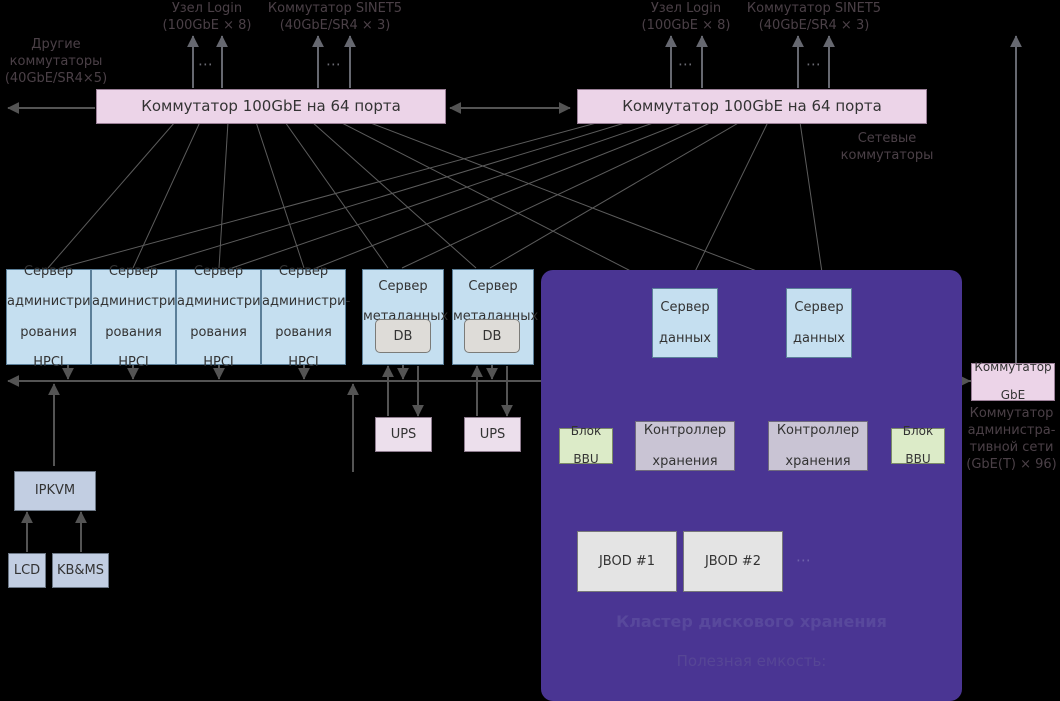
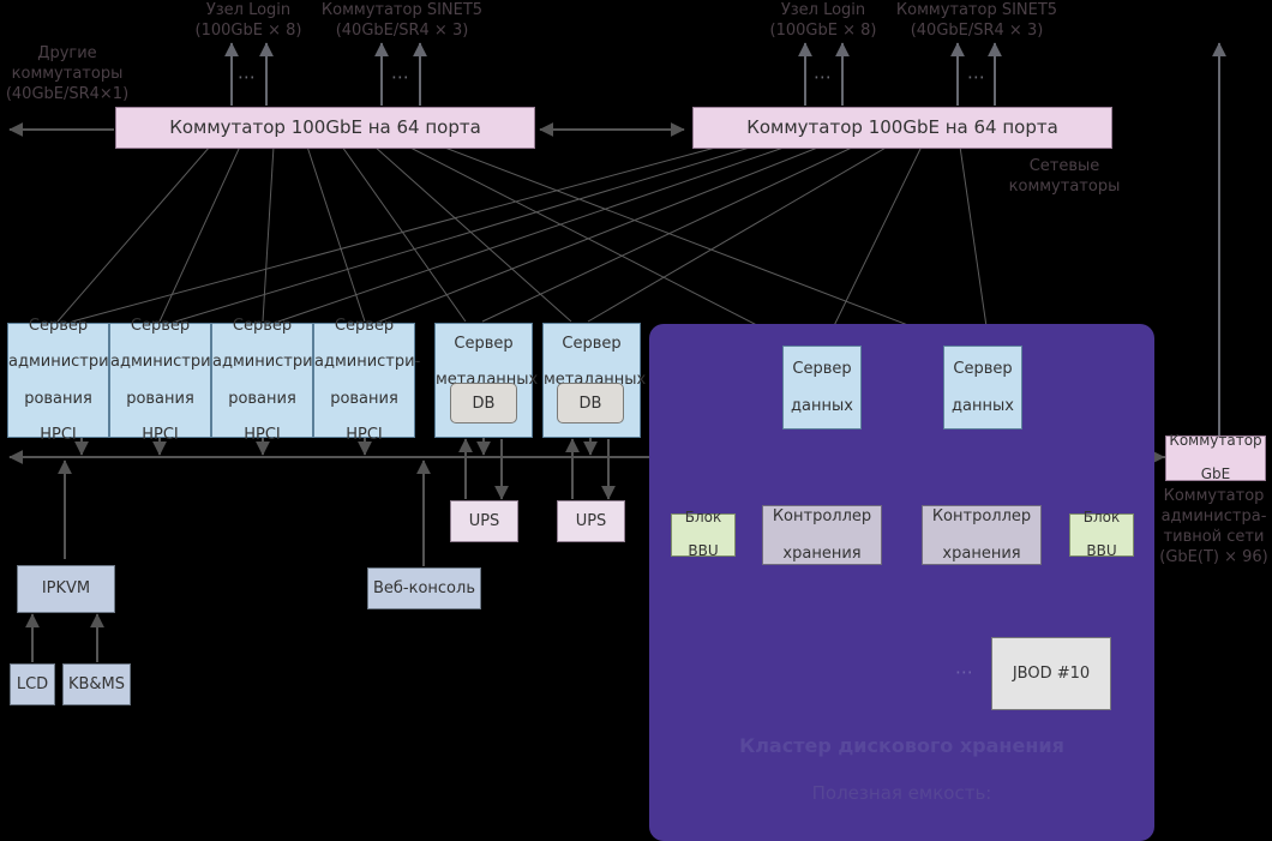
  Другие
  коммутаторы
- (40GbE/SR4×5)
+ (40GbE/SR4×1)
  Узел Login
  (100GbE × 8)
  Коммутатор SINET5
  (40GbE/SR4 × 3)
  Узел Login
  (100GbE × 8)
  Коммутатор SINET5
  (40GbE/SR4 × 3)
  ⋯
  ⋯
  ⋯
  ⋯
  Коммутатор 100GbE на 64 порта
  Коммутатор 100GbE на 64 порта
  Сетевые
  коммутаторы
  Сервер
  администри
  рования
  HPCI
  Сервер
  администри
  рования
  HPCI
  Сервер
  администри
  рования
  HPCI
  Сервер
  администри-
  рования
  HPCI
  Сервер
  метаданных
  DB
  Сервер
  метаданных
  DB
  UPS
  UPS
  IPKVM
  LCD
  KB&MS
+ Веб-консоль
  Сервер
  данных
  Сервер
  данных
  Блок
  BBU
  Контроллер
  хранения
  Контроллер
  хранения
  Блок
  BBU
- JBOD #1
- JBOD #2
  ⋯
+ JBOD #10
  Коммутатор
  GbE
  Коммутатор
  администра-
  тивной сети
  (GbE(T) × 96)
